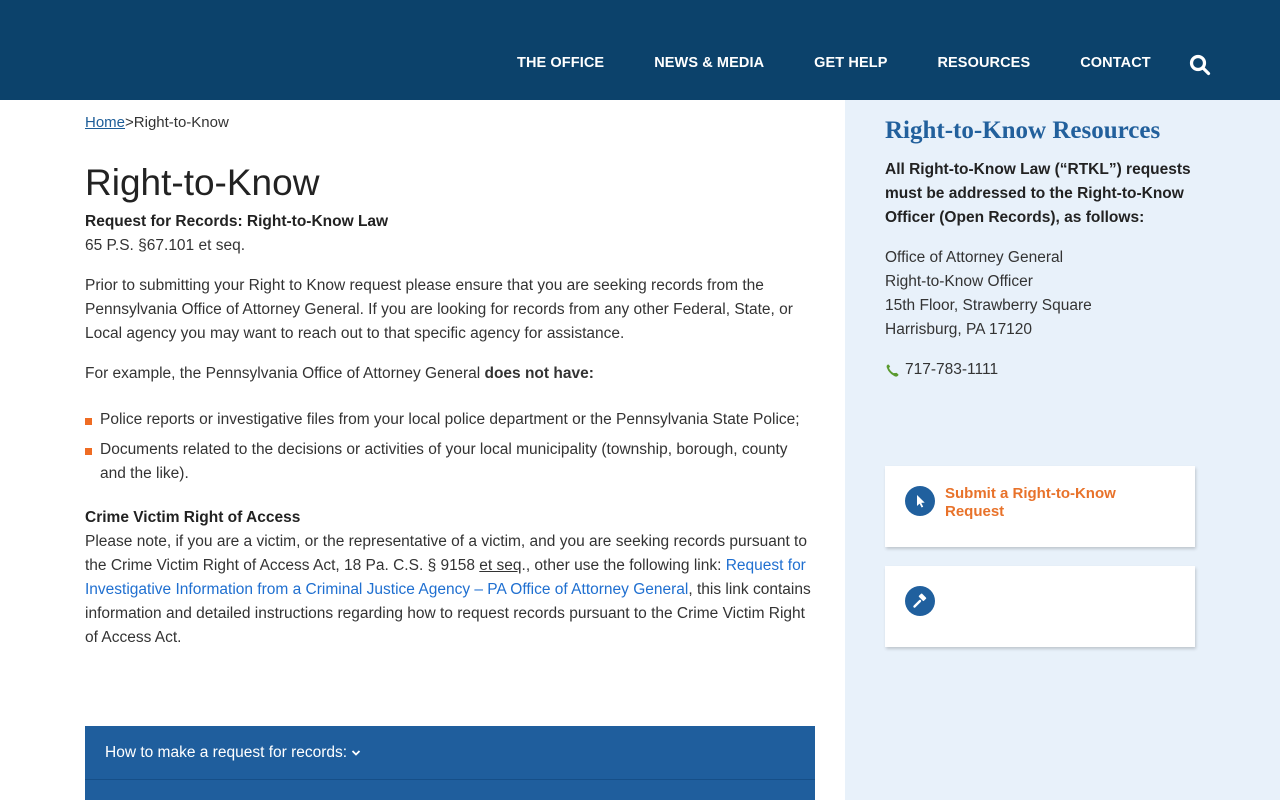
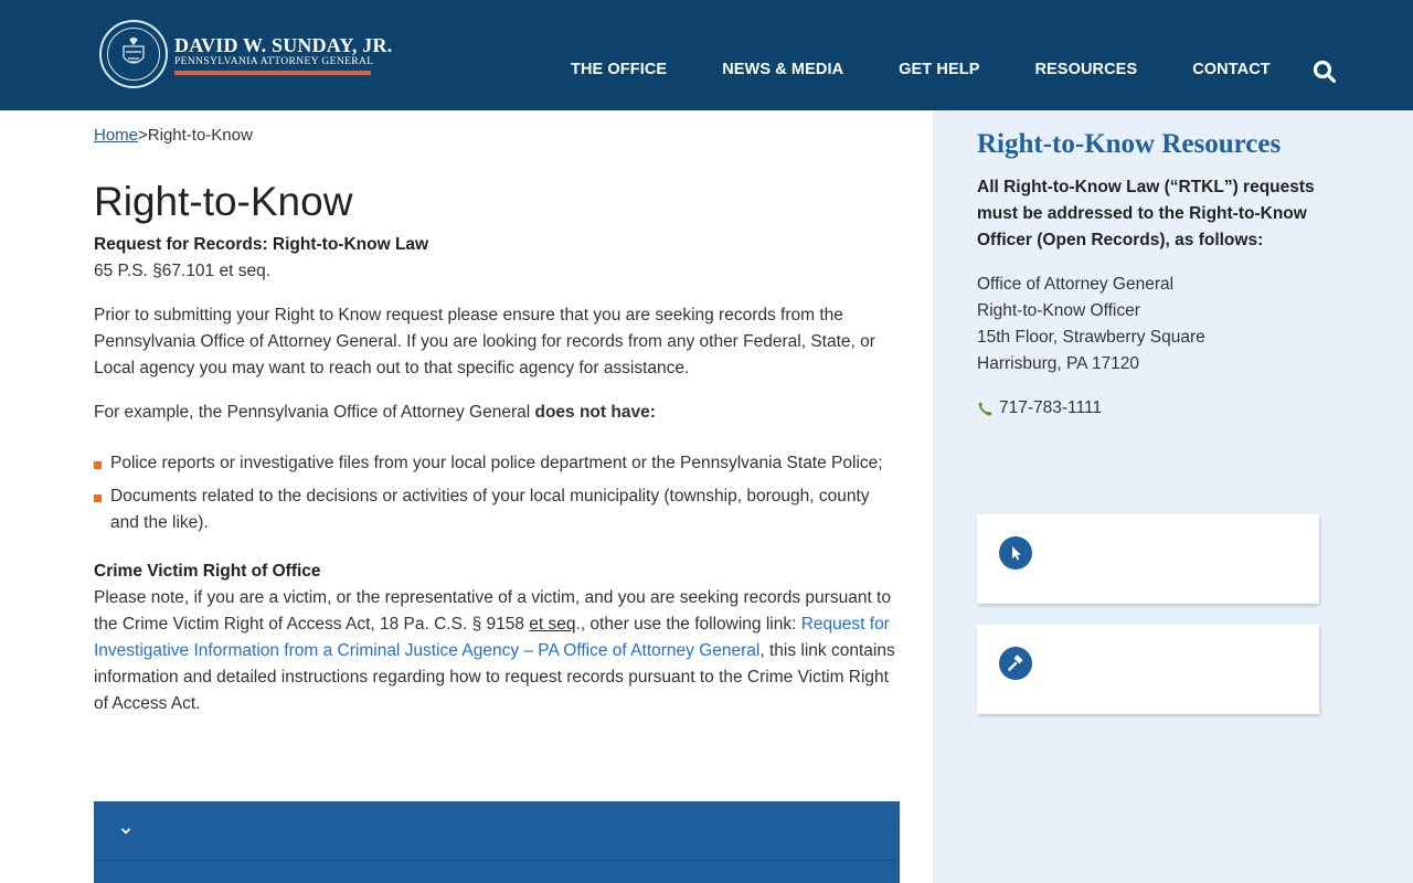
+ DAVID W. SUNDAY, JR.
+ PENNSYLVANIA ATTORNEY GENERAL
  THE OFFICE
  NEWS & MEDIA
  GET HELP
  RESOURCES
  CONTACT
  Home>Right-to-Know
  Right-to-Know
  Request for Records: Right-to-Know Law
  65 P.S. §67.101 et seq.
  Prior to submitting your Right to Know request please ensure that you are seeking records from the Pennsylvania Office of Attorney General. If you are looking for records from any other Federal, State, or Local agency you may want to reach out to that specific agency for assistance.
  For example, the Pennsylvania Office of Attorney General does not have:
  Police reports or investigative files from your local police department or the Pennsylvania State Police;
  Documents related to the decisions or activities of your local municipality (township, borough, county and the like).
- Crime Victim Right of Access
+ Crime Victim Right of Office
  Please note, if you are a victim, or the representative of a victim, and you are seeking records pursuant to the Crime Victim Right of Access Act, 18 Pa. C.S. § 9158 et seq., other use the following link: Request for Investigative Information from a Criminal Justice Agency – PA Office of Attorney General, this link contains information and detailed instructions regarding how to request records pursuant to the Crime Victim Right of Access Act.
- How to make a request for records:
  Right-to-Know Resources
  All Right-to-Know Law (“RTKL”) requests must be addressed to the Right-to-Know Officer (Open Records), as follows:
  Office of Attorney General
  Right-to-Know Officer
  15th Floor, Strawberry Square
  Harrisburg, PA 17120
  717-783-1111
- Submit a Right-to-Know Request
